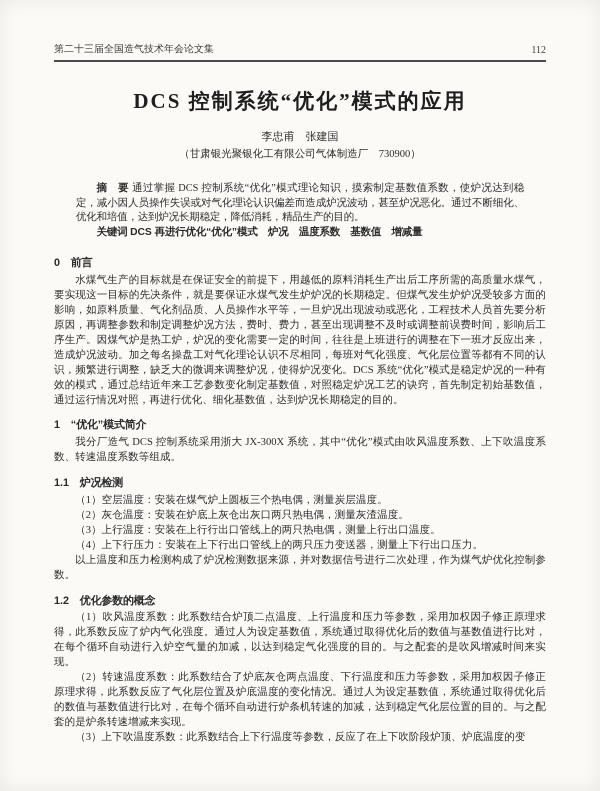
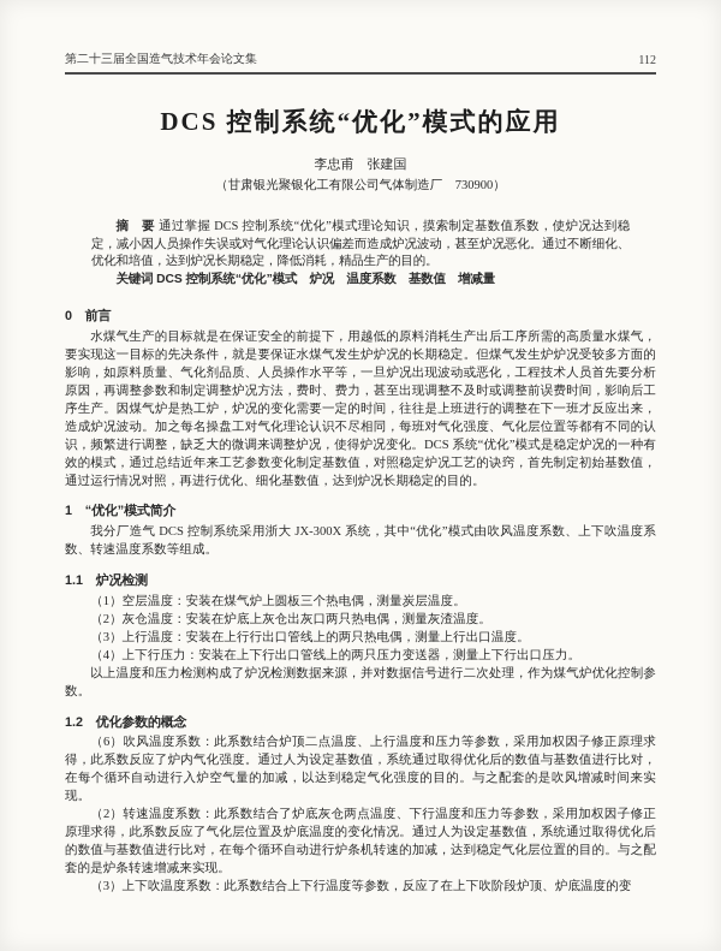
  第二十三届全国造气技术年会论文集
  112
  DCS 控制系统“优化”模式的应用
  李忠甫 张建国
  （甘肃银光聚银化工有限公司气体制造厂 730900）
  摘 要 通过掌握 DCS 控制系统“优化”模式理论知识，摸索制定基数值系数，使炉况达到稳定，减小因人员操作失误或对气化理论认识偏差而造成炉况波动，甚至炉况恶化。通过不断细化、优化和培值，达到炉况长期稳定，降低消耗，精品生产的目的。
- 关键词 DCS 再进行优化“优化”模式 炉况 温度系数 基数值 增减量
+ 关键词 DCS 控制系统“优化”模式 炉况 温度系数 基数值 增减量
  0 前言
  水煤气生产的目标就是在保证安全的前提下，用越低的原料消耗生产出后工序所需的高质量水煤气，要实现这一目标的先决条件，就是要保证水煤气发生炉炉况的长期稳定。但煤气发生炉炉况受较多方面的影响，如原料质量、气化剂品质、人员操作水平等，一旦炉况出现波动或恶化，工程技术人员首先要分析原因，再调整参数和制定调整炉况方法，费时、费力，甚至出现调整不及时或调整前误费时间，影响后工序生产。因煤气炉是热工炉，炉况的变化需要一定的时间，往往是上班进行的调整在下一班才反应出来，造成炉况波动。加之每名操盘工对气化理论认识不尽相同，每班对气化强度、气化层位置等都有不同的认识，频繁进行调整，缺乏大的微调来调整炉况，使得炉况变化。DCS 系统“优化”模式是稳定炉况的一种有效的模式，通过总结近年来工艺参数变化制定基数值，对照稳定炉况工艺的诀窍，首先制定初始基数值，通过运行情况对照，再进行优化、细化基数值，达到炉况长期稳定的目的。
  1 “优化”模式简介
  我分厂造气 DCS 控制系统采用浙大 JX-300X 系统，其中“优化”模式由吹风温度系数、上下吹温度系数、转速温度系数等组成。
  1.1 炉况检测
  （1）空层温度：安装在煤气炉上圆板三个热电偶，测量炭层温度。
  （2）灰仓温度：安装在炉底上灰仓出灰口两只热电偶，测量灰渣温度。
  （3）上行温度：安装在上行行出口管线上的两只热电偶，测量上行出口温度。
  （4）上下行压力：安装在上下行出口管线上的两只压力变送器，测量上下行出口压力。
  以上温度和压力检测构成了炉况检测数据来源，并对数据信号进行二次处理，作为煤气炉优化控制参数。
  1.2 优化参数的概念
- （1）吹风温度系数：此系数结合炉顶二点温度、上行温度和压力等参数，采用加权因子修正原理求得，此系数反应了炉内气化强度。通过人为设定基数值，系统通过取得优化后的数值与基数值进行比对，在每个循环自动进行入炉空气量的加减，以达到稳定气化强度的目的。与之配套的是吹风增减时间来实现。
+ （6）吹风温度系数：此系数结合炉顶二点温度、上行温度和压力等参数，采用加权因子修正原理求得，此系数反应了炉内气化强度。通过人为设定基数值，系统通过取得优化后的数值与基数值进行比对，在每个循环自动进行入炉空气量的加减，以达到稳定气化强度的目的。与之配套的是吹风增减时间来实现。
  （2）转速温度系数：此系数结合了炉底灰仓两点温度、下行温度和压力等参数，采用加权因子修正原理求得，此系数反应了气化层位置及炉底温度的变化情况。通过人为设定基数值，系统通过取得优化后的数值与基数值进行比对，在每个循环自动进行炉条机转速的加减，达到稳定气化层位置的目的。与之配套的是炉条转速增减来实现。
  （3）上下吹温度系数：此系数结合上下行温度等参数，反应了在上下吹阶段炉顶、炉底温度的变
